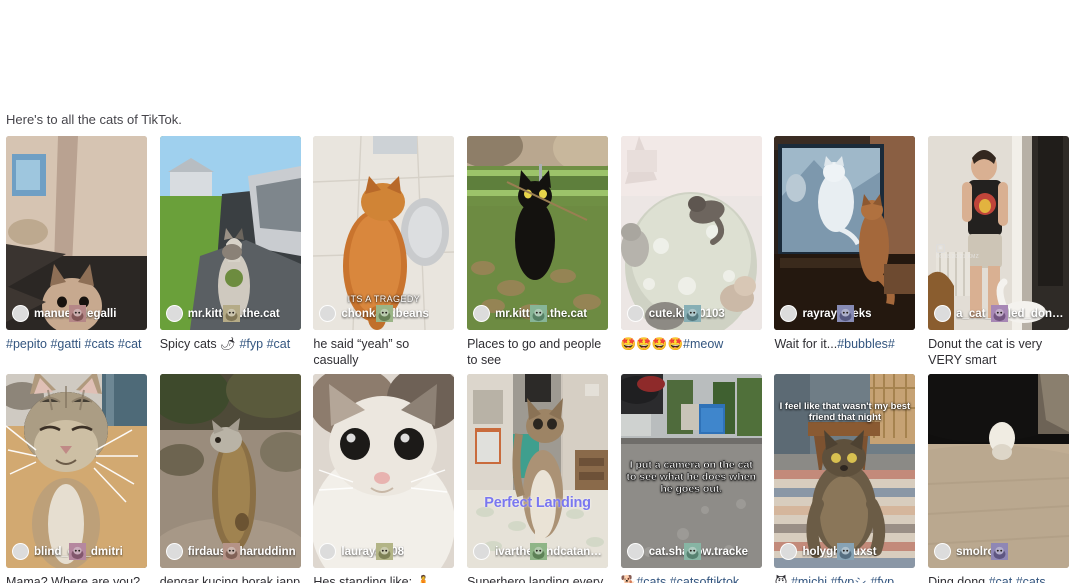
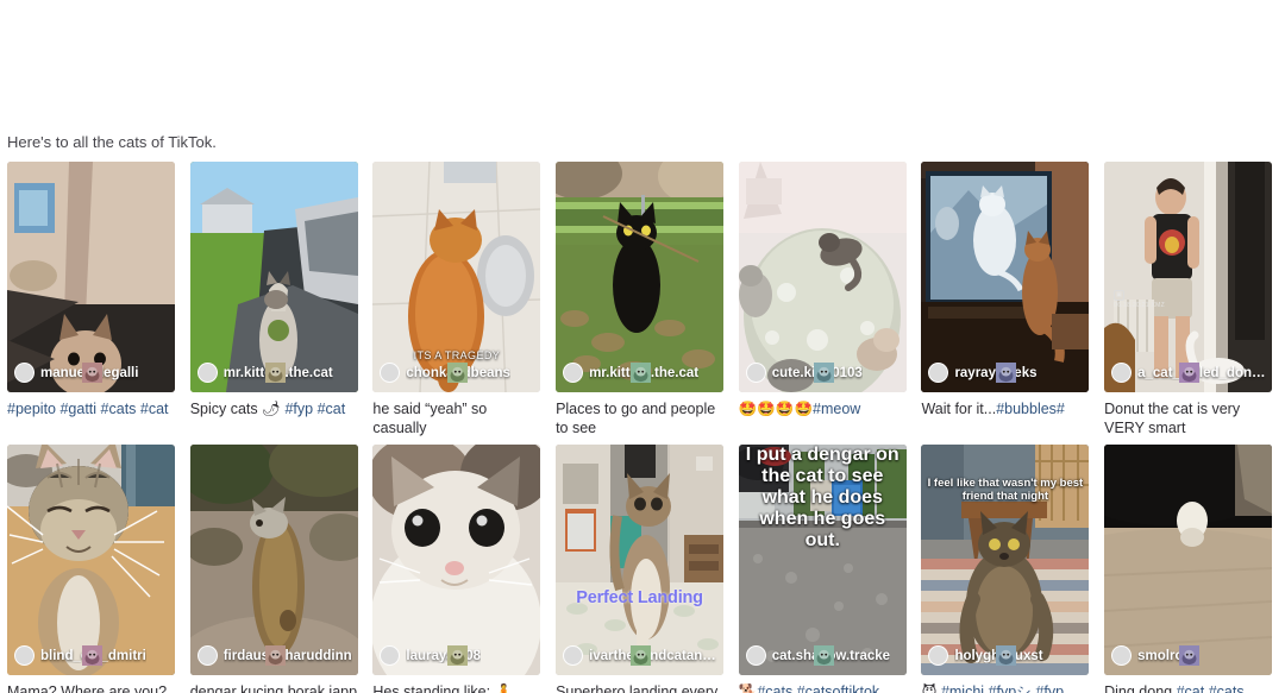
  Here's to all the cats of TikTok.
  manueegalli
  #pepito #gatti #cats #cat
  mr.kitt.the.cat
  Spicy cats 🌶 #fyp #cat
  ITS A TRAGEDY
  chonkbeans
  he said “yeah” so casually
  mr.kitt.the.cat
  Places to go and people to see
  cute.ki0103
  🤩🤩🤩🤩#meow
  rayrayeks
  Wait for it...#bubbles#
  a_cat_led_donut
  Donut the cat is very VERY smart
  blind__dmitri
  Mama? Where are you?
  firdauharuddinn
  dengar kucing borak japp
  lauray08
  Hes standing like: 🧍
  Perfect Landing
  ivarthendcatand…
  Superhero landing every
- I put a camera on the cat to see what he does when he goes out.
+ I put a dengar on the cat to see what he does when he goes out.
  cat.shw.tracke
  🐕#cats #catsoftiktok
  I feel like that wasn't my best friend that night
  holyghuxst
  😈 #michi #fypシ #fyp
  smolro
  Ding dong #cat #cats
